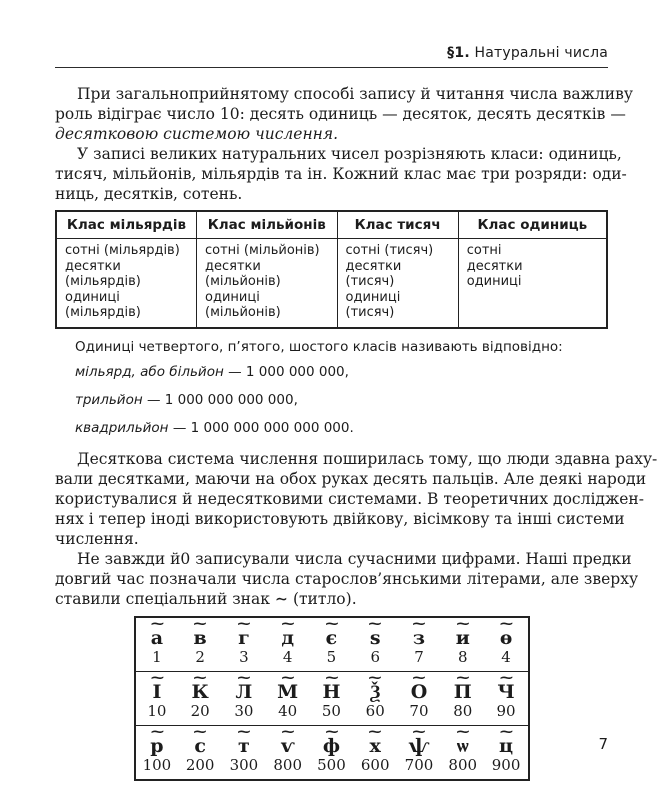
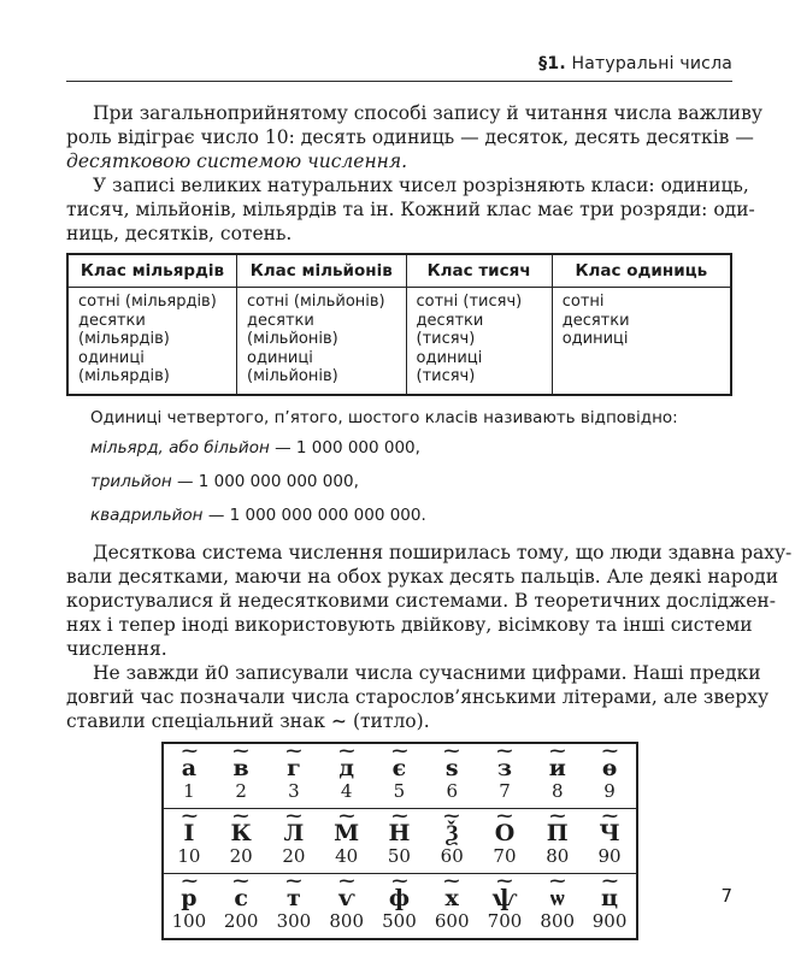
  §1. Натуральні числа
  При загальноприйнятому способі запису й читання числа важливу
  роль відіграє число 10: десять одиниць — десяток, десять десятків —
  десятковою системою числення.
  У записі великих натуральних чисел розрізняють класи: одиниць,
  тисяч, мільйонів, мільярдів та ін. Кожний клас має три розряди: оди-
  ниць, десятків, сотень.
  Клас мільярдів	Клас мільйонів	Клас тисяч	Клас одиниць
  сотні (мільярдів) десятки (мільярдів) одиниці (мільярдів)	сотні (мільйонів) десятки (мільйонів) одиниці (мільйонів)	сотні (тисяч) десятки (тисяч) одиниці (тисяч)	сотні десятки одиниці
  Одиниці четвертого, п’ятого, шостого класів називають відповідно:
  мільярд, або більйон — 1 000 000 000,
  трильйон — 1 000 000 000 000,
  квадрильйон — 1 000 000 000 000 000.
  Десяткова система числення поширилась тому, що люди здавна раху-
  вали десятками, маючи на обох руках десять пальців. Але деякі народи
  користувалися й недесятковими системами. В теоретичних досліджен-
  нях і тепер іноді використовують двійкову, вісімкову та інші системи
  числення.
  Не завжди й0 записували числа сучасними цифрами. Наші предки
  довгий час позначали числа старослов’янськими літерами, але зверху
  ставили спеціальний знак ∼ (титло).
  ~а	~в	~г	~д	~є	~ѕ	~з	~и	~ѳ
- 1	2	3	4	5	6	7	8	4
+ 1	2	3	4	5	6	7	8	9
  ~І	~К	~Л	~М	~Н	~Ѯ	~О	~П	~Ч
- 10	20	30	40	50	60	70	80	90
+ 10	20	20	40	50	60	70	80	90
  ~р	~с	~т	~ѵ	~ф	~х	~ѱ	~ѡ	~ц
  100	200	300	800	500	600	700	800	900
  7
